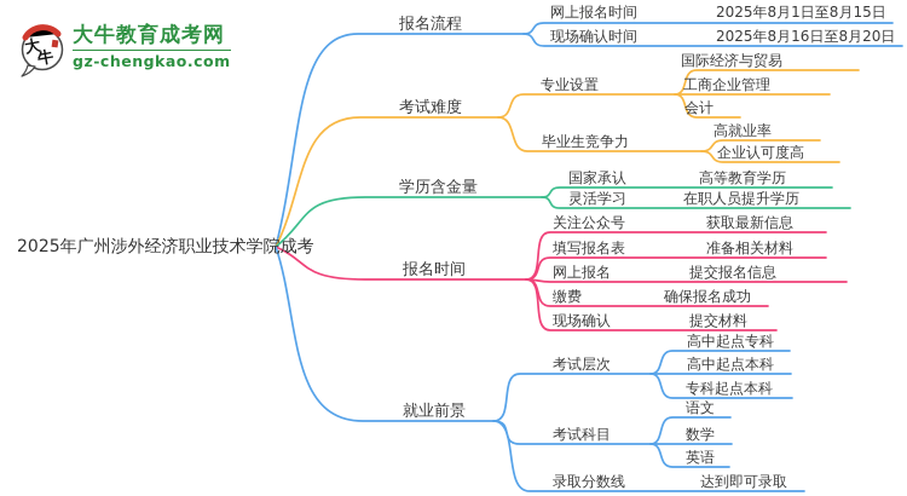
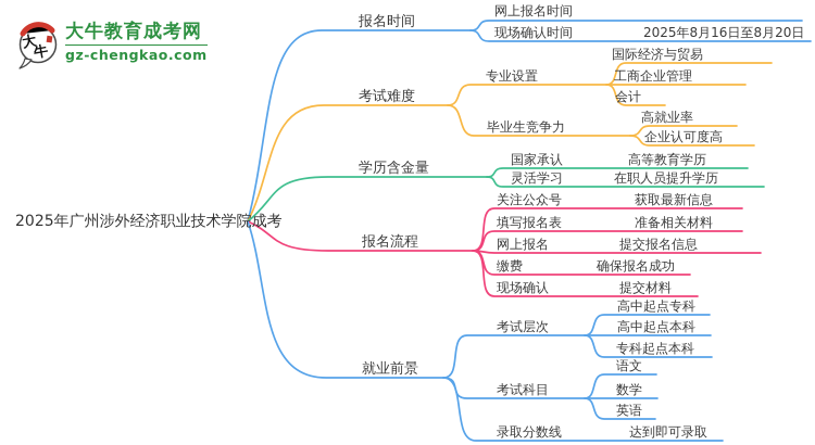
  大牛教育成考网
  gz-chengkao.com
  2025年广州涉外经济职业技术学院成考
- 报名流程
+ 报名时间
  网上报名时间
- 2025年8月1日至8月15日
  现场确认时间
  2025年8月16日至8月20日
  考试难度
  专业设置
  国际经济与贸易
  工商企业管理
  会计
  毕业生竞争力
  高就业率
  企业认可度高
  学历含金量
  国家承认
  高等教育学历
  灵活学习
  在职人员提升学历
- 报名时间
+ 报名流程
  关注公众号
  获取最新信息
  填写报名表
  准备相关材料
  网上报名
  提交报名信息
  缴费
  确保报名成功
  现场确认
  提交材料
  就业前景
  考试层次
  高中起点专科
  高中起点本科
  专科起点本科
  考试科目
  语文
  数学
  英语
  录取分数线
  达到即可录取
